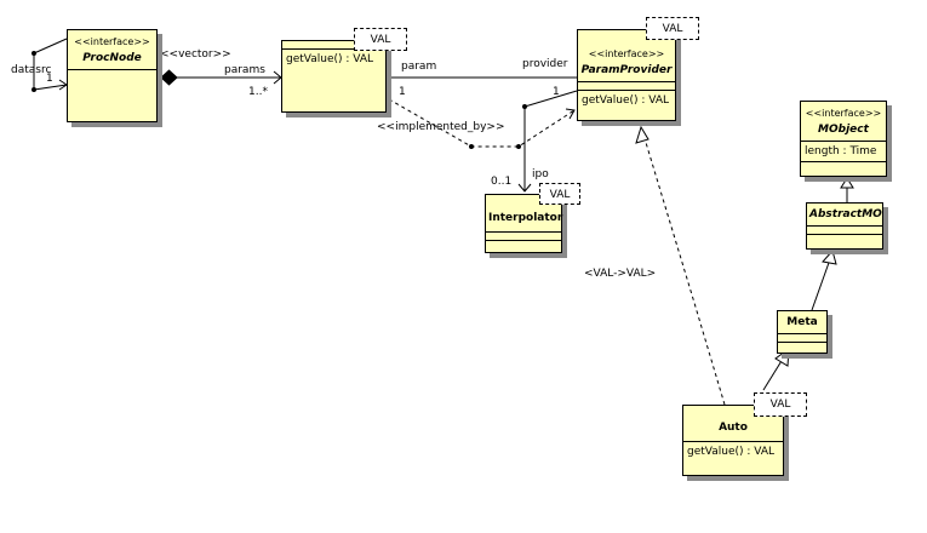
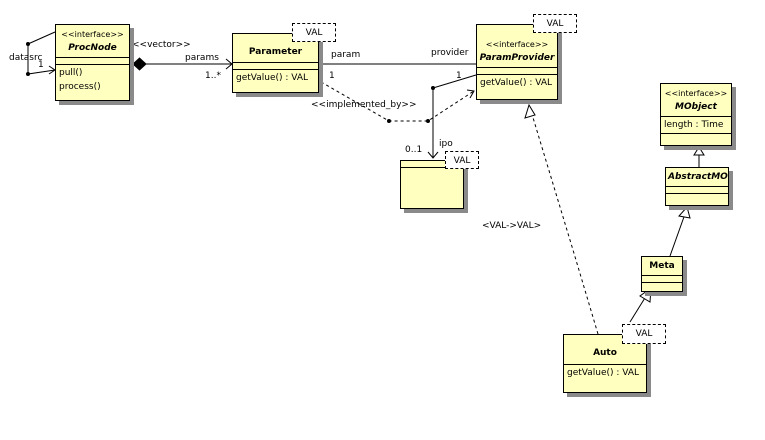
  datasrc
  1
  <<vector>>
  params
  1..*
  param
  1
  provider
  1
  <<implemented_by>>
  ipo
  0..1
  <VAL->VAL>
  <<interface>>
  ProcNode
+ pull()
+ process()
+ Parameter
  getValue() : VAL
  VAL
  <<interface>>
  ParamProvider
  getValue() : VAL
  VAL
- Interpolator
  VAL
  <<interface>>
  MObject
  length : Time
  AbstractMO
  Meta
  Auto
  getValue() : VAL
  VAL
